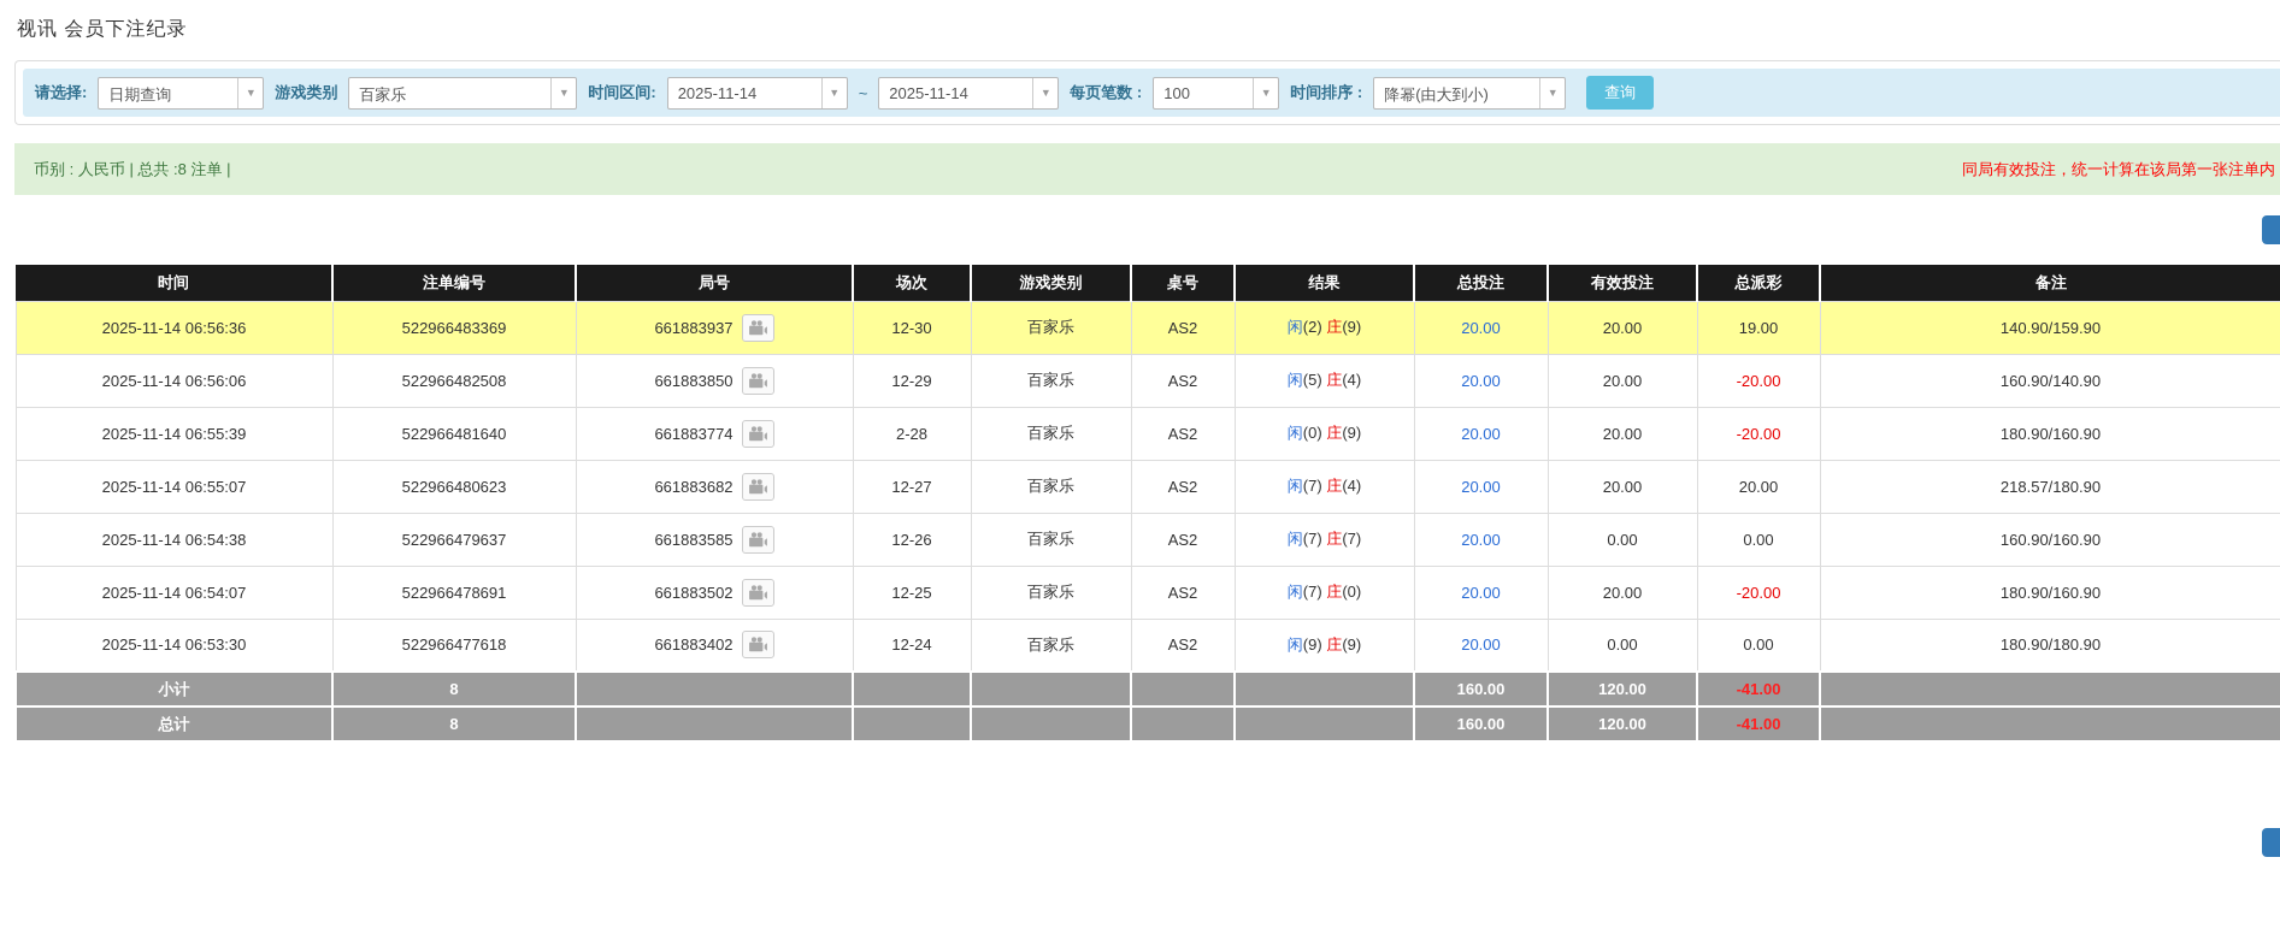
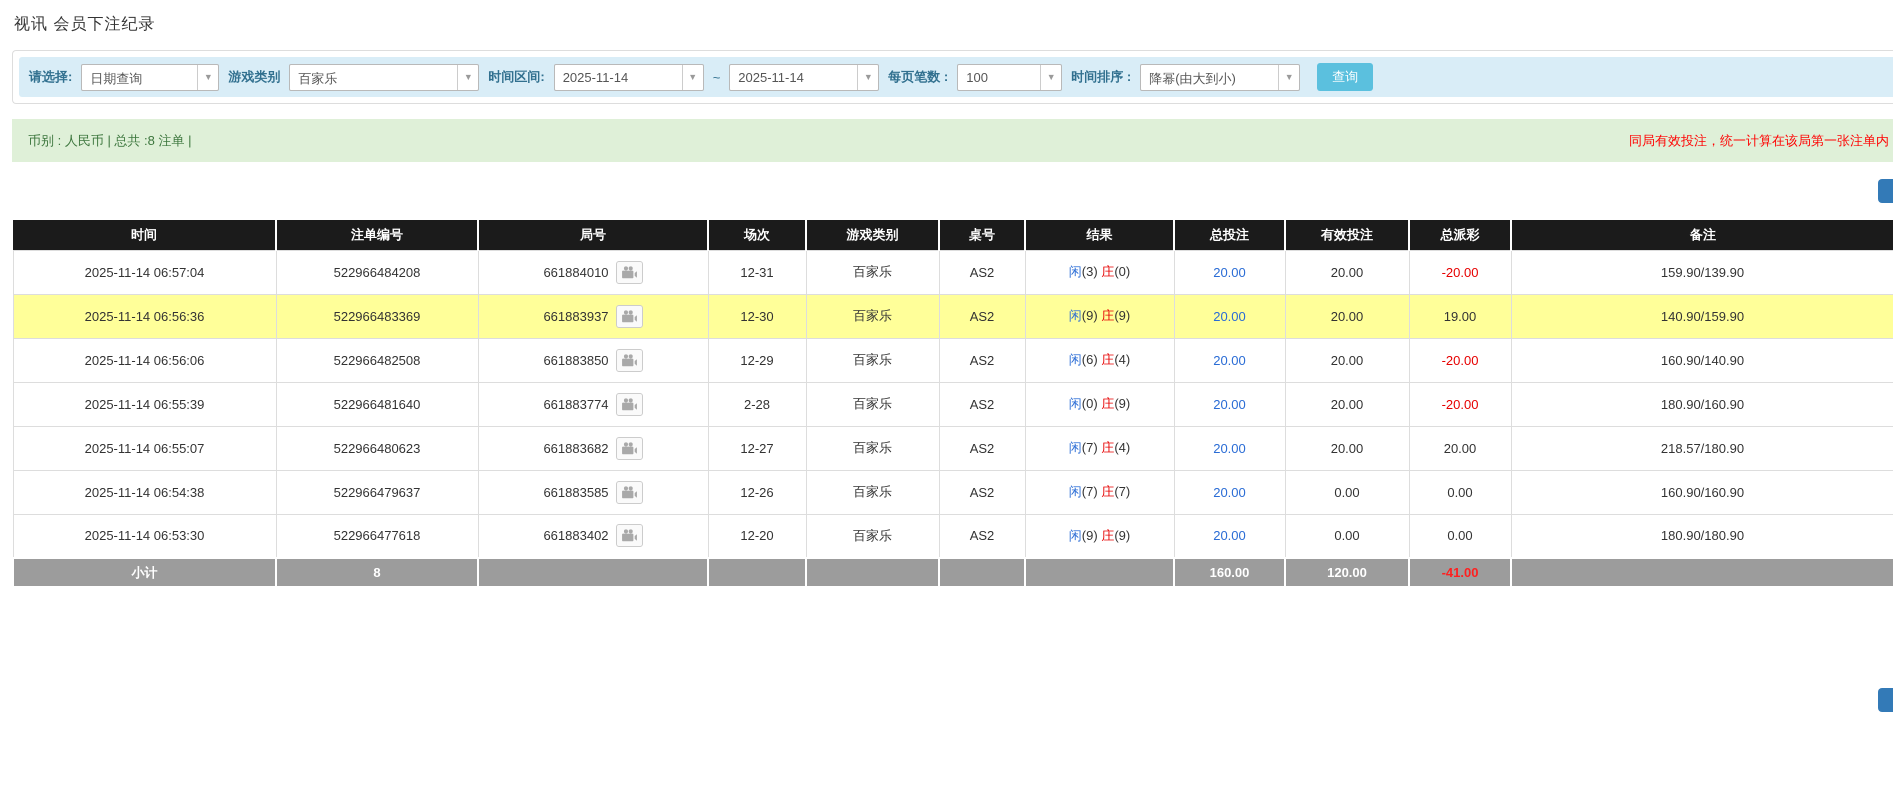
  视讯 会员下注纪录
  请选择:
  日期查询
  ▼
  游戏类别
  百家乐
  ▼
  时间区间:
  2025-11-14
  ▼
  ~
  2025-11-14
  ▼
  每页笔数 :
  100
  ▼
  时间排序 :
  降幂(由大到小)
  ▼
  查询
  币别 : 人民币 | 总共 :8 注单 |
  同局有效投注，统一计算在该局第一张注单内
  时间	注单编号	局号	场次	游戏类别	桌号	结果	总投注	有效投注	总派彩	备注
+ 2025-11-14 06:57:04	522966484208	661884010	12-31	百家乐	AS2	闲(3) 庄(0)	20.00	20.00	-20.00	159.90/139.90
- 2025-11-14 06:56:36	522966483369	661883937	12-30	百家乐	AS2	闲(2) 庄(9)	20.00	20.00	19.00	140.90/159.90
+ 2025-11-14 06:56:36	522966483369	661883937	12-30	百家乐	AS2	闲(9) 庄(9)	20.00	20.00	19.00	140.90/159.90
- 2025-11-14 06:56:06	522966482508	661883850	12-29	百家乐	AS2	闲(5) 庄(4)	20.00	20.00	-20.00	160.90/140.90
+ 2025-11-14 06:56:06	522966482508	661883850	12-29	百家乐	AS2	闲(6) 庄(4)	20.00	20.00	-20.00	160.90/140.90
  2025-11-14 06:55:39	522966481640	661883774	2-28	百家乐	AS2	闲(0) 庄(9)	20.00	20.00	-20.00	180.90/160.90
  2025-11-14 06:55:07	522966480623	661883682	12-27	百家乐	AS2	闲(7) 庄(4)	20.00	20.00	20.00	218.57/180.90
  2025-11-14 06:54:38	522966479637	661883585	12-26	百家乐	AS2	闲(7) 庄(7)	20.00	0.00	0.00	160.90/160.90
- 2025-11-14 06:54:07	522966478691	661883502	12-25	百家乐	AS2	闲(7) 庄(0)	20.00	20.00	-20.00	180.90/160.90
- 2025-11-14 06:53:30	522966477618	661883402	12-24	百家乐	AS2	闲(9) 庄(9)	20.00	0.00	0.00	180.90/180.90
+ 2025-11-14 06:53:30	522966477618	661883402	12-20	百家乐	AS2	闲(9) 庄(9)	20.00	0.00	0.00	180.90/180.90
  小计	8						160.00	120.00	-41.00
- 总计	8						160.00	120.00	-41.00
